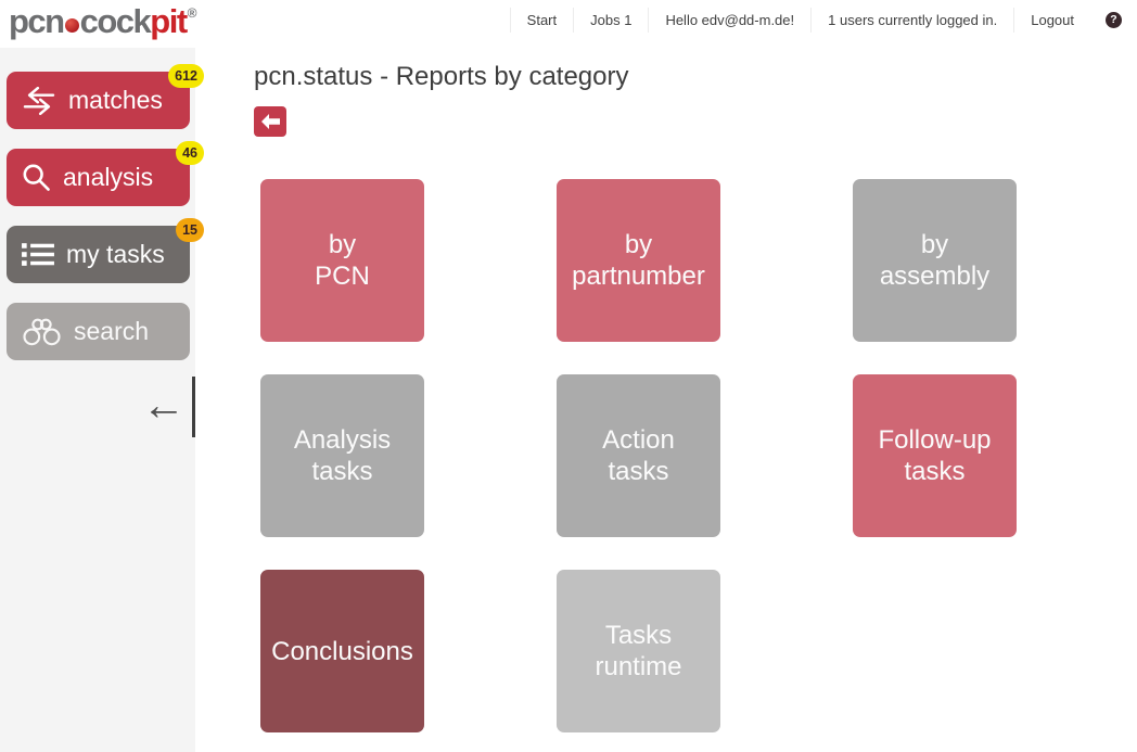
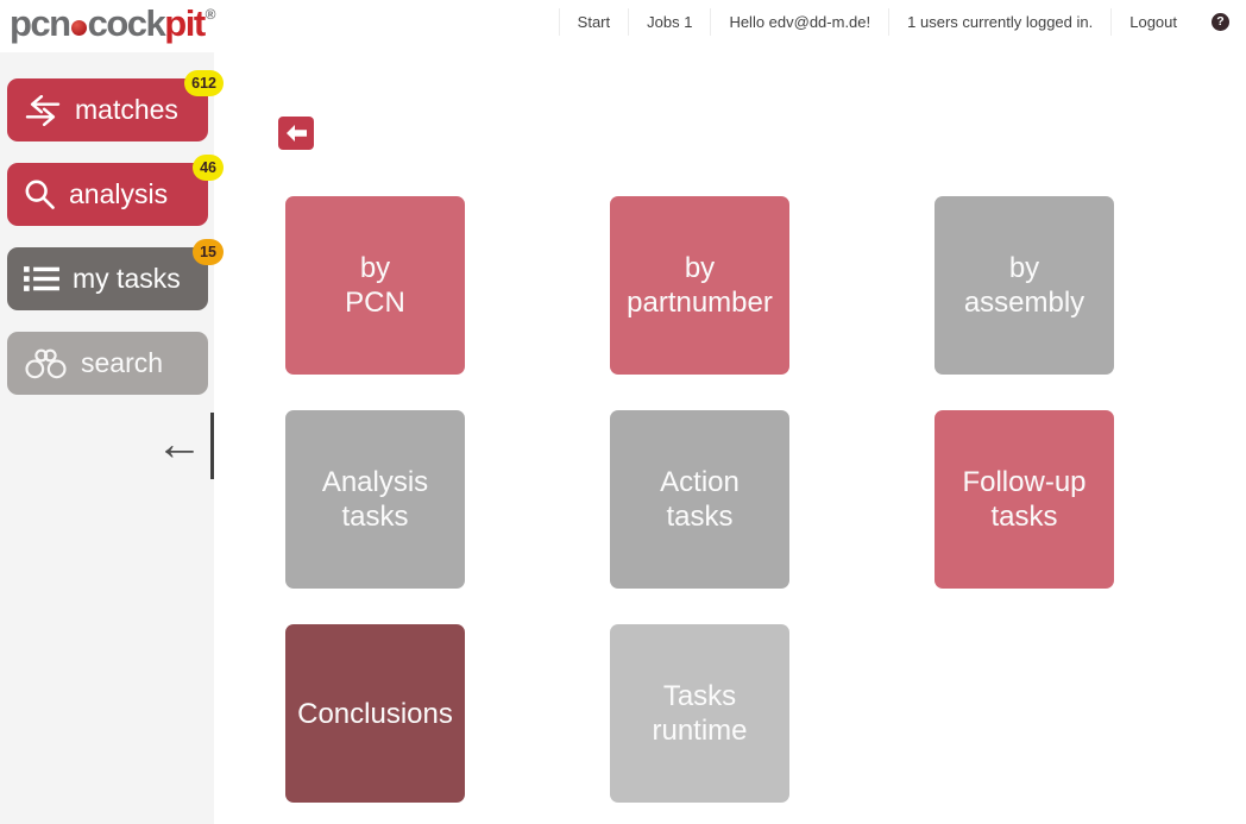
  pcn cockpit®
  Start
  Jobs 1
  Hello edv@dd-m.de!
  1 users currently logged in.
  Logout
  ?
  matches
  612
  analysis
  46
  my tasks
  15
  search
  ←
- pcn.status - Reports by category
  by
  PCN
  by
  partnumber
  by
  assembly
  Analysis
  tasks
  Action
  tasks
  Follow-up
  tasks
  Conclusions
  Tasks
  runtime
